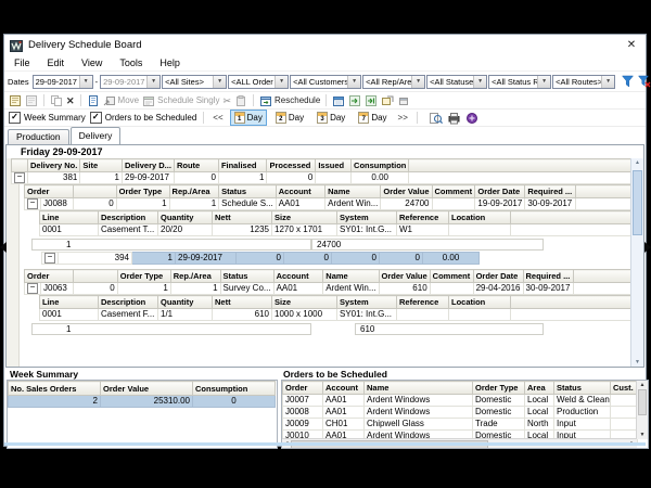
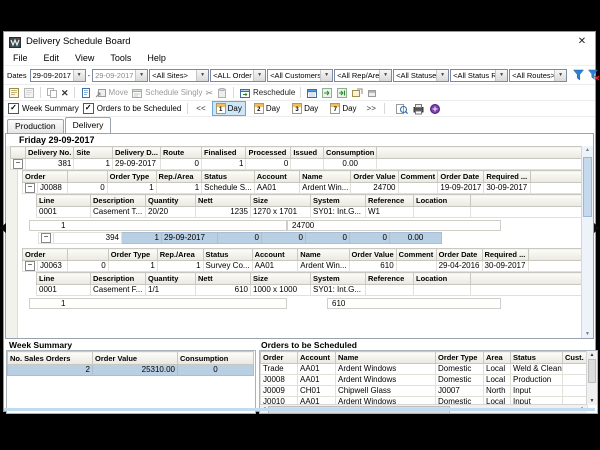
  Delivery Schedule Board
  ✕
  File
  Edit
  View
  Tools
  Help
  Dates
  29-09-2017
  -
  29-09-2017
  <All Sites>
  <ALL Order
  <All Customer
  <All Rep/Are
  <All Statuse
  <All Status R
  <All Routes>
  ✕
  Move
  Schedule Singly
  ✂
  Reschedule
  ✓
  Week Summary
  ✓
  Orders to be Scheduled
  <<
  Day
  Day
  Day
  Day
  >>
  Production
  Delivery
  Friday 29-09-2017
  	Delivery No.	Site	Delivery D...	Route	Finalised	Processed	Issued	Consumption
  −	381	1	29-09-2017	0	1	0		0.00
  Order		Order Type	Rep./Area	Status	Account	Name	Order Value	Comment	Order Date	Required ...
  −	J0088	0	1	1	Schedule S...	AA01	Ardent Win...	24700		19-09-2017	30-09-2017
  Line	Description	Quantity	Nett	Size	System	Reference	Location
  0001	Casement T...	20/20	1235	1270 x 1701	SY01: Int.G...	W1
  1
  24700
  −	394	1	29-09-2017	0	0	0	0	0.00
  Order		Order Type	Rep./Area	Status	Account	Name	Order Value	Comment	Order Date	Required ...
  −	J0063	0	1	1	Survey Co...	AA01	Ardent Win...	610		29-04-2016	30-09-2017
  Line	Description	Quantity	Nett	Size	System	Reference	Location
  0001	Casement F...	1/1	610	1000 x 1000	SY01: Int.G...
  1
  610
  Week Summary
  No. Sales Orders	Order Value	Consumption
  2	25310.00	0
  Orders to be Scheduled
  Order	Account	Name	Order Type	Area	Status	Cust.
- J0007	AA01	Ardent Windows	Domestic	Local	Weld & Clean
+ Trade	AA01	Ardent Windows	Domestic	Local	Weld & Clean
  J0008	AA01	Ardent Windows	Domestic	Local	Production
- J0009	CH01	Chipwell Glass	Trade	North	Input
+ J0009	CH01	Chipwell Glass	J0007	North	Input
  J0010	AA01	Ardent Windows	Domestic	Local	Input
